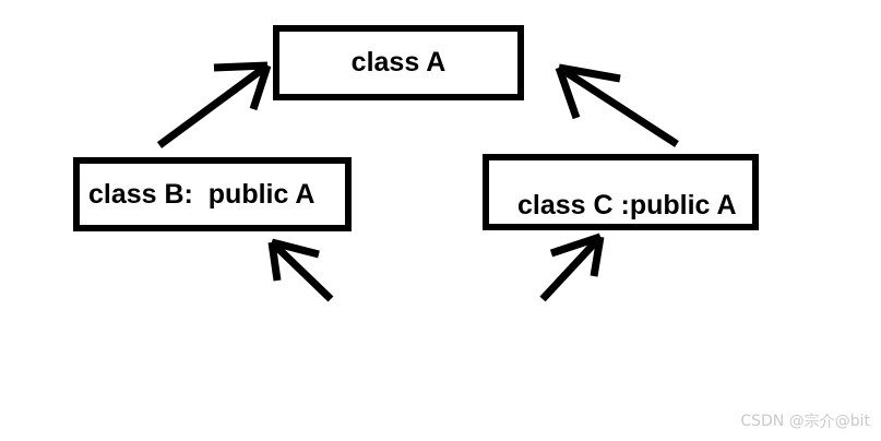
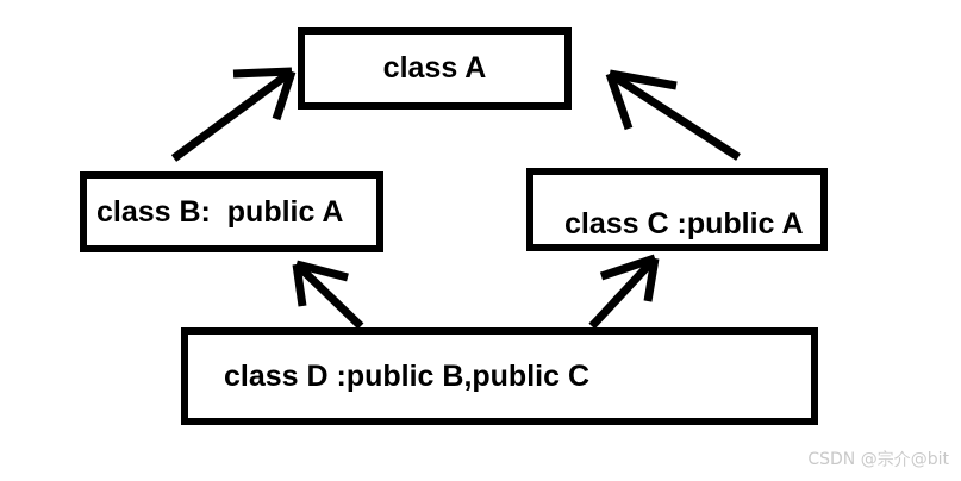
  class A
  class B: public A
  class C :public A
+ class D :public B,public C
  CSDN @宗介@bit
